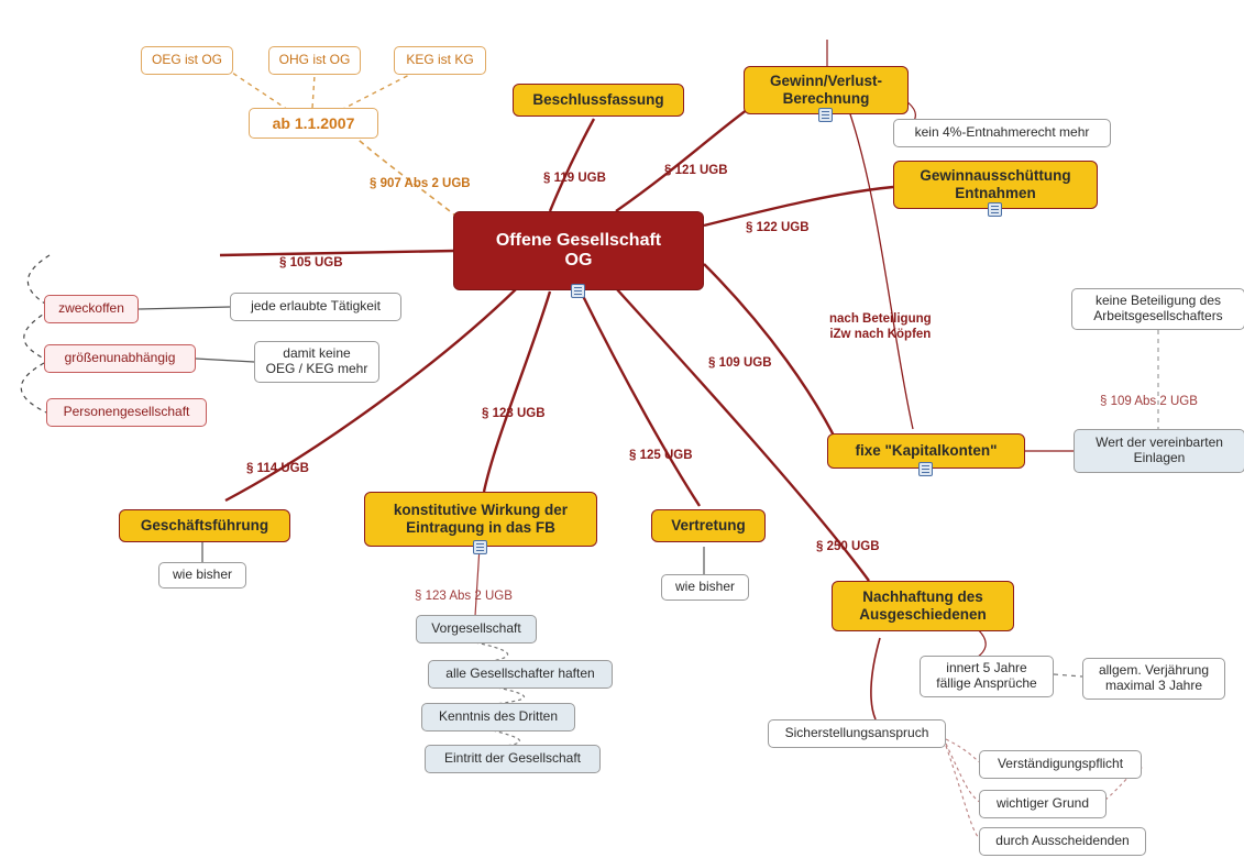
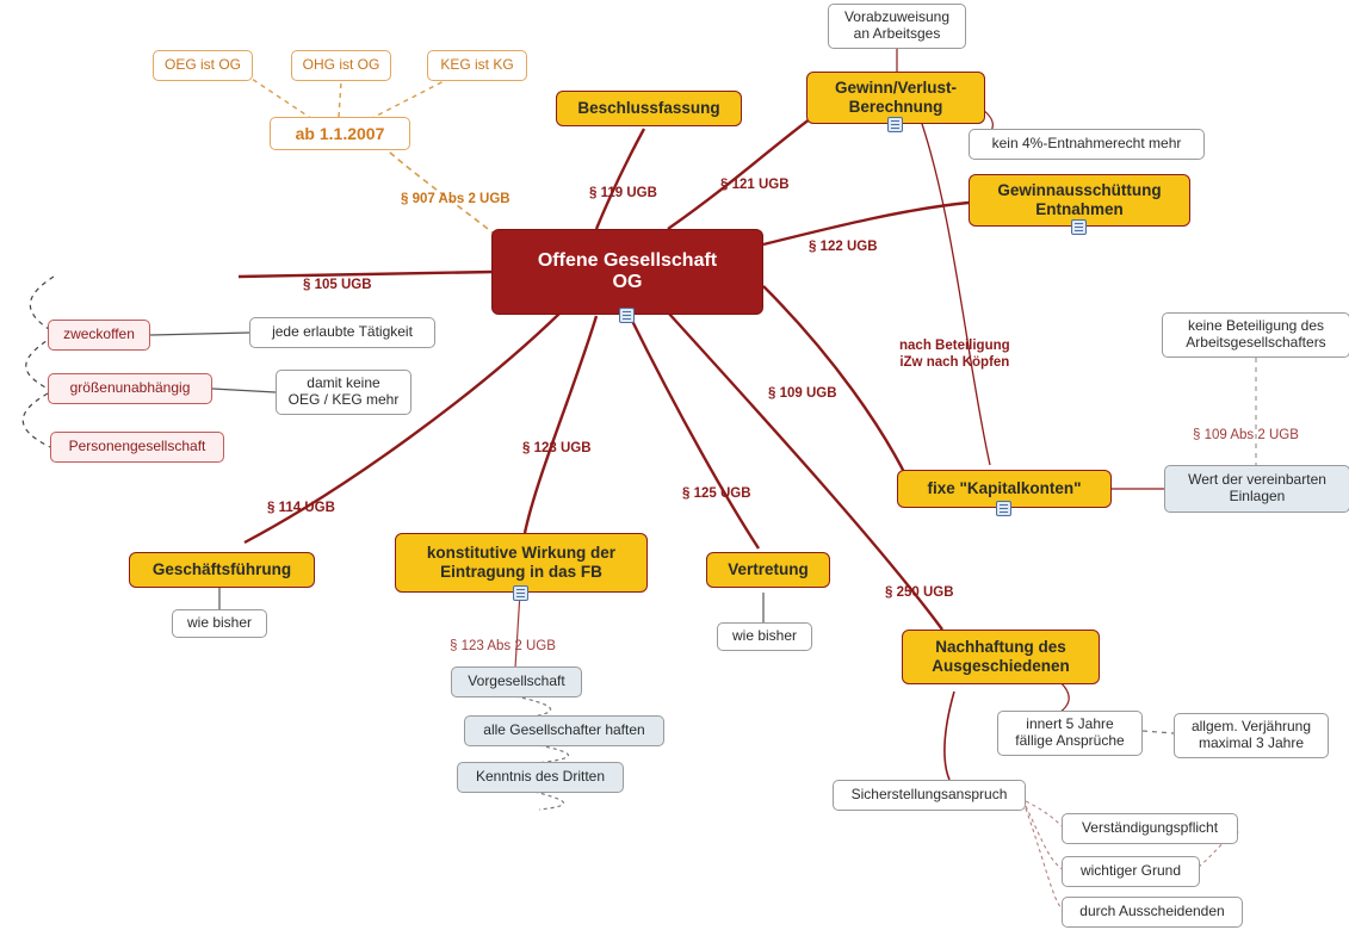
  OEG ist OG
  OHG ist OG
  KEG ist KG
  ab 1.1.2007
+ Vorabzuweisung
+ an Arbeitsges
  Beschlussfassung
  Gewinn/Verlust-
  Berechnung
  kein 4%-Entnahmerecht mehr
  Gewinnausschüttung
  Entnahmen
  Offene Gesellschaft
  OG
  zweckoffen
  jede erlaubte Tätigkeit
  größenunabhängig
  damit keine
  OEG / KEG mehr
  Personengesellschaft
  keine Beteiligung des
  Arbeitsgesellschafters
  fixe "Kapitalkonten"
  Wert der vereinbarten
  Einlagen
  Geschäftsführung
  wie bisher
  konstitutive Wirkung der
  Eintragung in das FB
  Vorgesellschaft
  alle Gesellschafter haften
  Kenntnis des Dritten
- Eintritt der Gesellschaft
  Vertretung
  wie bisher
  Nachhaftung des
  Ausgeschiedenen
  innert 5 Jahre
  fällige Ansprüche
  allgem. Verjährung
  maximal 3 Jahre
  Sicherstellungsanspruch
  Verständigungspflicht
  wichtiger Grund
  durch Ausscheidenden
  § 907 Abs 2 UGB
  § 119 UGB
  § 121 UGB
  § 122 UGB
  § 105 UGB
  § 109 UGB
  nach Beteiligung
  iZw nach Köpfen
  § 109 Abs 2 UGB
  § 114 UGB
  § 123 UGB
  § 123 Abs 2 UGB
  § 125 UGB
  § 250 UGB
